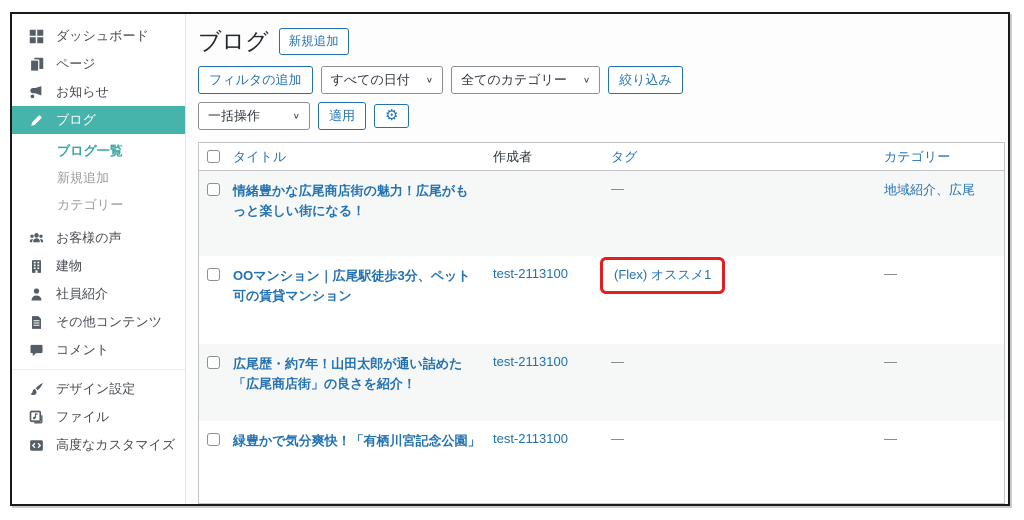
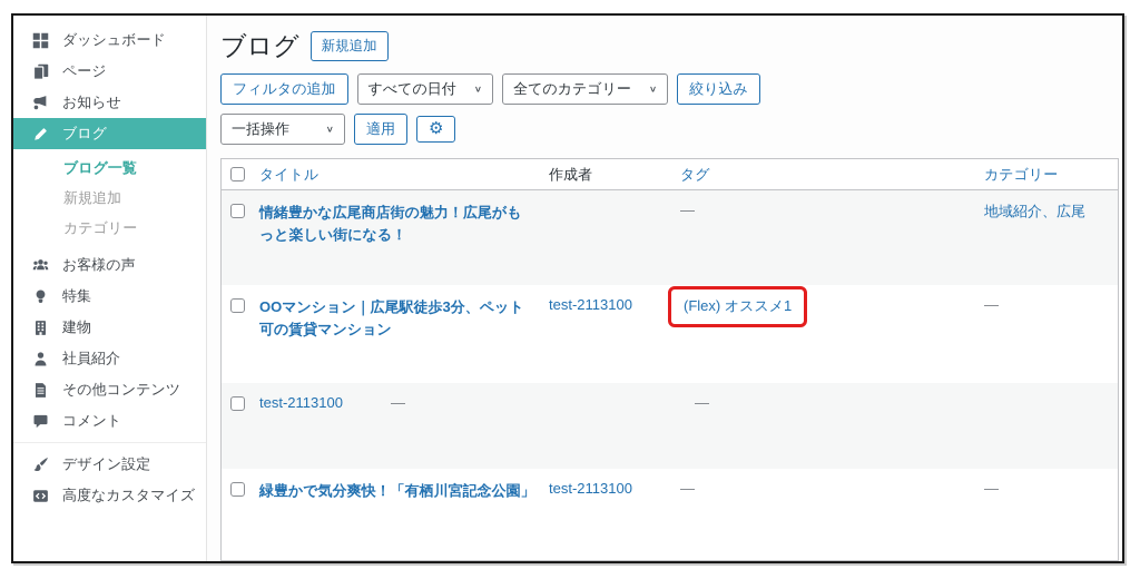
  ダッシュボード
  ページ
  お知らせ
  ブログ
  ブログ一覧
  新規追加
  カテゴリー
  お客様の声
+ 特集
  建物
  社員紹介
  その他コンテンツ
  コメント
  デザイン設定
- ファイル
  高度なカスタマイズ
  ブログ
  新規追加
  フィルタの追加
  すべての日付
  ∨
  全てのカテゴリー
  ∨
  絞り込み
  一括操作
  ∨
  適用
  ⚙
  タイトル
  作成者
  タグ
  カテゴリー
  情緒豊かな広尾商店街の魅力！広尾がもっと楽しい街になる！
  —
  地域紹介、広尾
  OOマンション｜広尾駅徒歩3分、ペット可の賃貸マンション
  test-2113100
  (Flex) オススメ1
  —
- 広尾歴・約7年！山田太郎が通い詰めた「広尾商店街」の良さを紹介！
  test-2113100
  —
  —
  緑豊かで気分爽快！「有栖川宮記念公園」
  test-2113100
  —
  —
